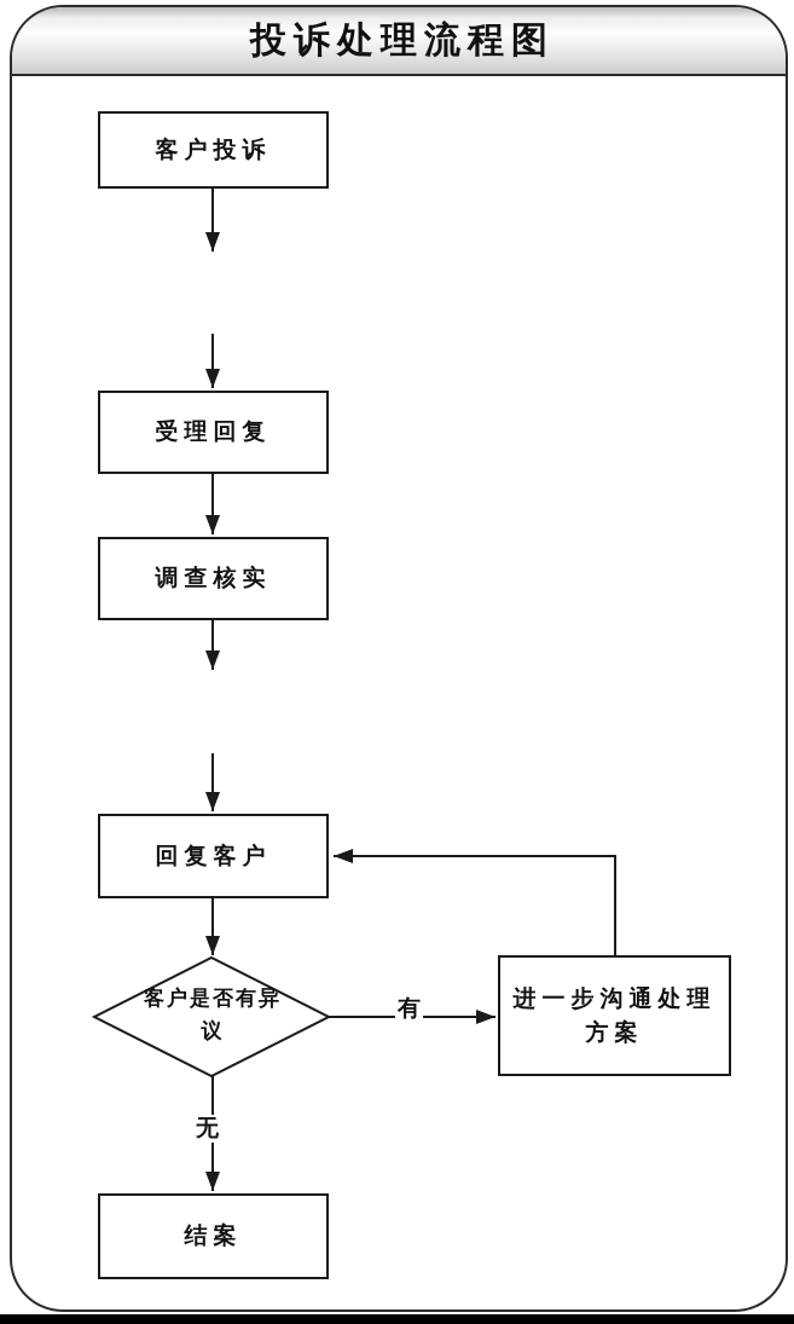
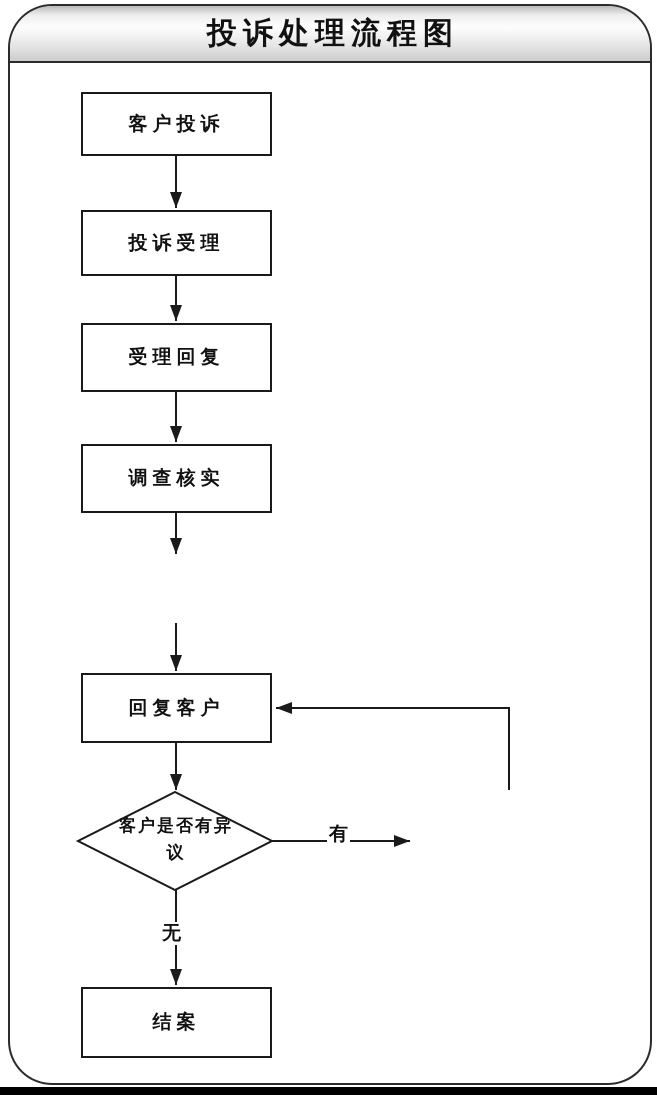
  投诉处理流程图
  客户投诉
+ 投诉受理
  受理回复
  调查核实
  回复客户
  客户是否有异议
- 进一步沟通处理方案
  结案
  有
  无
